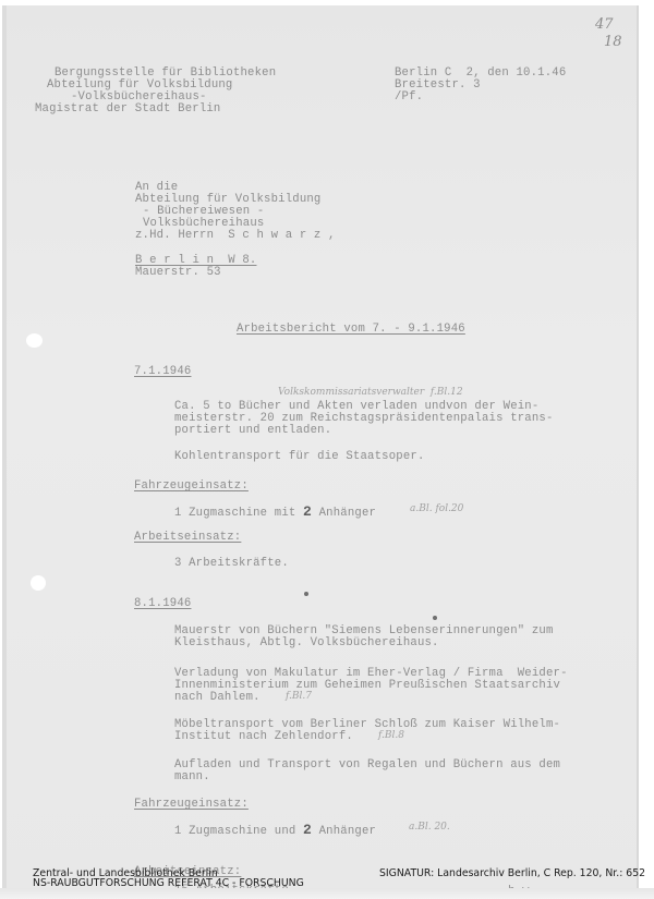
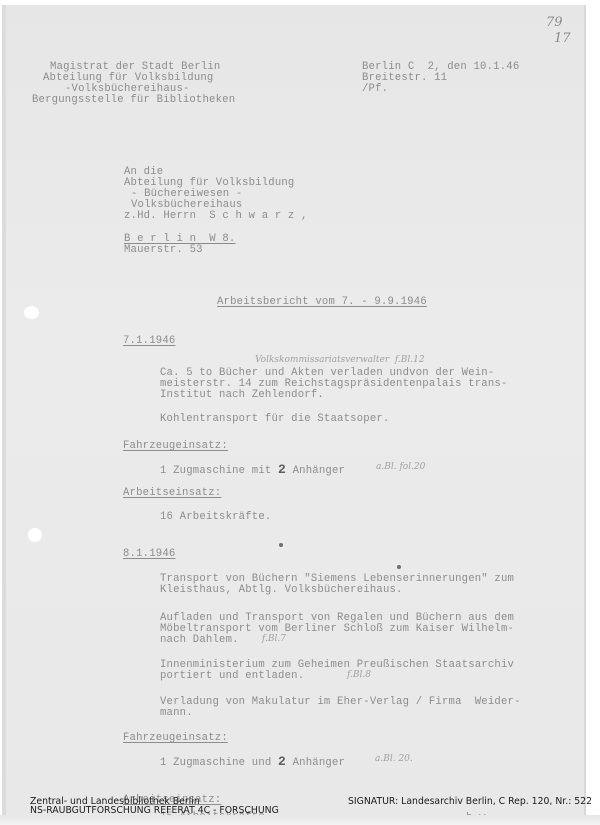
- 47
+ 79
- 18
+ 17
- Bergungsstelle für Bibliotheken
+ Magistrat der Stadt Berlin
  Abteilung für Volksbildung
  -Volksbüchereihaus-
- Magistrat der Stadt Berlin
+ Bergungsstelle für Bibliotheken
  Berlin C 2, den 10.1.46
- Breitestr. 3
+ Breitestr. 11
  /Pf.
  An die
  Abteilung für Volksbildung
  - Büchereiwesen -
  Volksbüchereihaus
  z.Hd. Herrn S c h w a r z ,
  B e r l i n W 8.
  Mauerstr. 53
- Arbeitsbericht vom 7. - 9.1.1946
+ Arbeitsbericht vom 7. - 9.9.1946
  7.1.1946
  Volkskommissariatsverwalter f.Bl.12
  Ca. 5 to Bücher und Akten verladen undvon der Wein-
- meisterstr. 20 zum Reichstagspräsidentenpalais trans-
+ meisterstr. 14 zum Reichstagspräsidentenpalais trans-
- portiert und entladen.
+ Institut nach Zehlendorf.
  Kohlentransport für die Staatsoper.
  Fahrzeugeinsatz:
  1 Zugmaschine mit 2 Anhänger
  a.Bl. fol.20
  Arbeitseinsatz:
- 3 Arbeitskräfte.
+ 16 Arbeitskräfte.
  8.1.1946
- Mauerstr von Büchern "Siemens Lebenserinnerungen" zum
+ Transport von Büchern "Siemens Lebenserinnerungen" zum
  Kleisthaus, Abtlg. Volksbüchereihaus.
- Verladung von Makulatur im Eher-Verlag / Firma Weider-
+ Aufladen und Transport von Regalen und Büchern aus dem
- Innenministerium zum Geheimen Preußischen Staatsarchiv
+ Möbeltransport vom Berliner Schloß zum Kaiser Wilhelm-
  nach Dahlem.
  f.Bl.7
- Möbeltransport vom Berliner Schloß zum Kaiser Wilhelm-
+ Innenministerium zum Geheimen Preußischen Staatsarchiv
- Institut nach Zehlendorf.
+ portiert und entladen.
  f.Bl.8
- Aufladen und Transport von Regalen und Büchern aus dem
+ Verladung von Makulatur im Eher-Verlag / Firma Weider-
  mann.
  Fahrzeugeinsatz:
  1 Zugmaschine und 2 Anhänger
  a.Bl. 20.
  Arbeitseinsatz:
  Zentral- und Landesbibliothek Berlin
  NS-RAUBGUTFORSCHUNG REFERAT 4C - FORSCHUNG
- SIGNATUR: Landesarchiv Berlin, C Rep. 120, Nr.: 652
+ SIGNATUR: Landesarchiv Berlin, C Rep. 120, Nr.: 522
